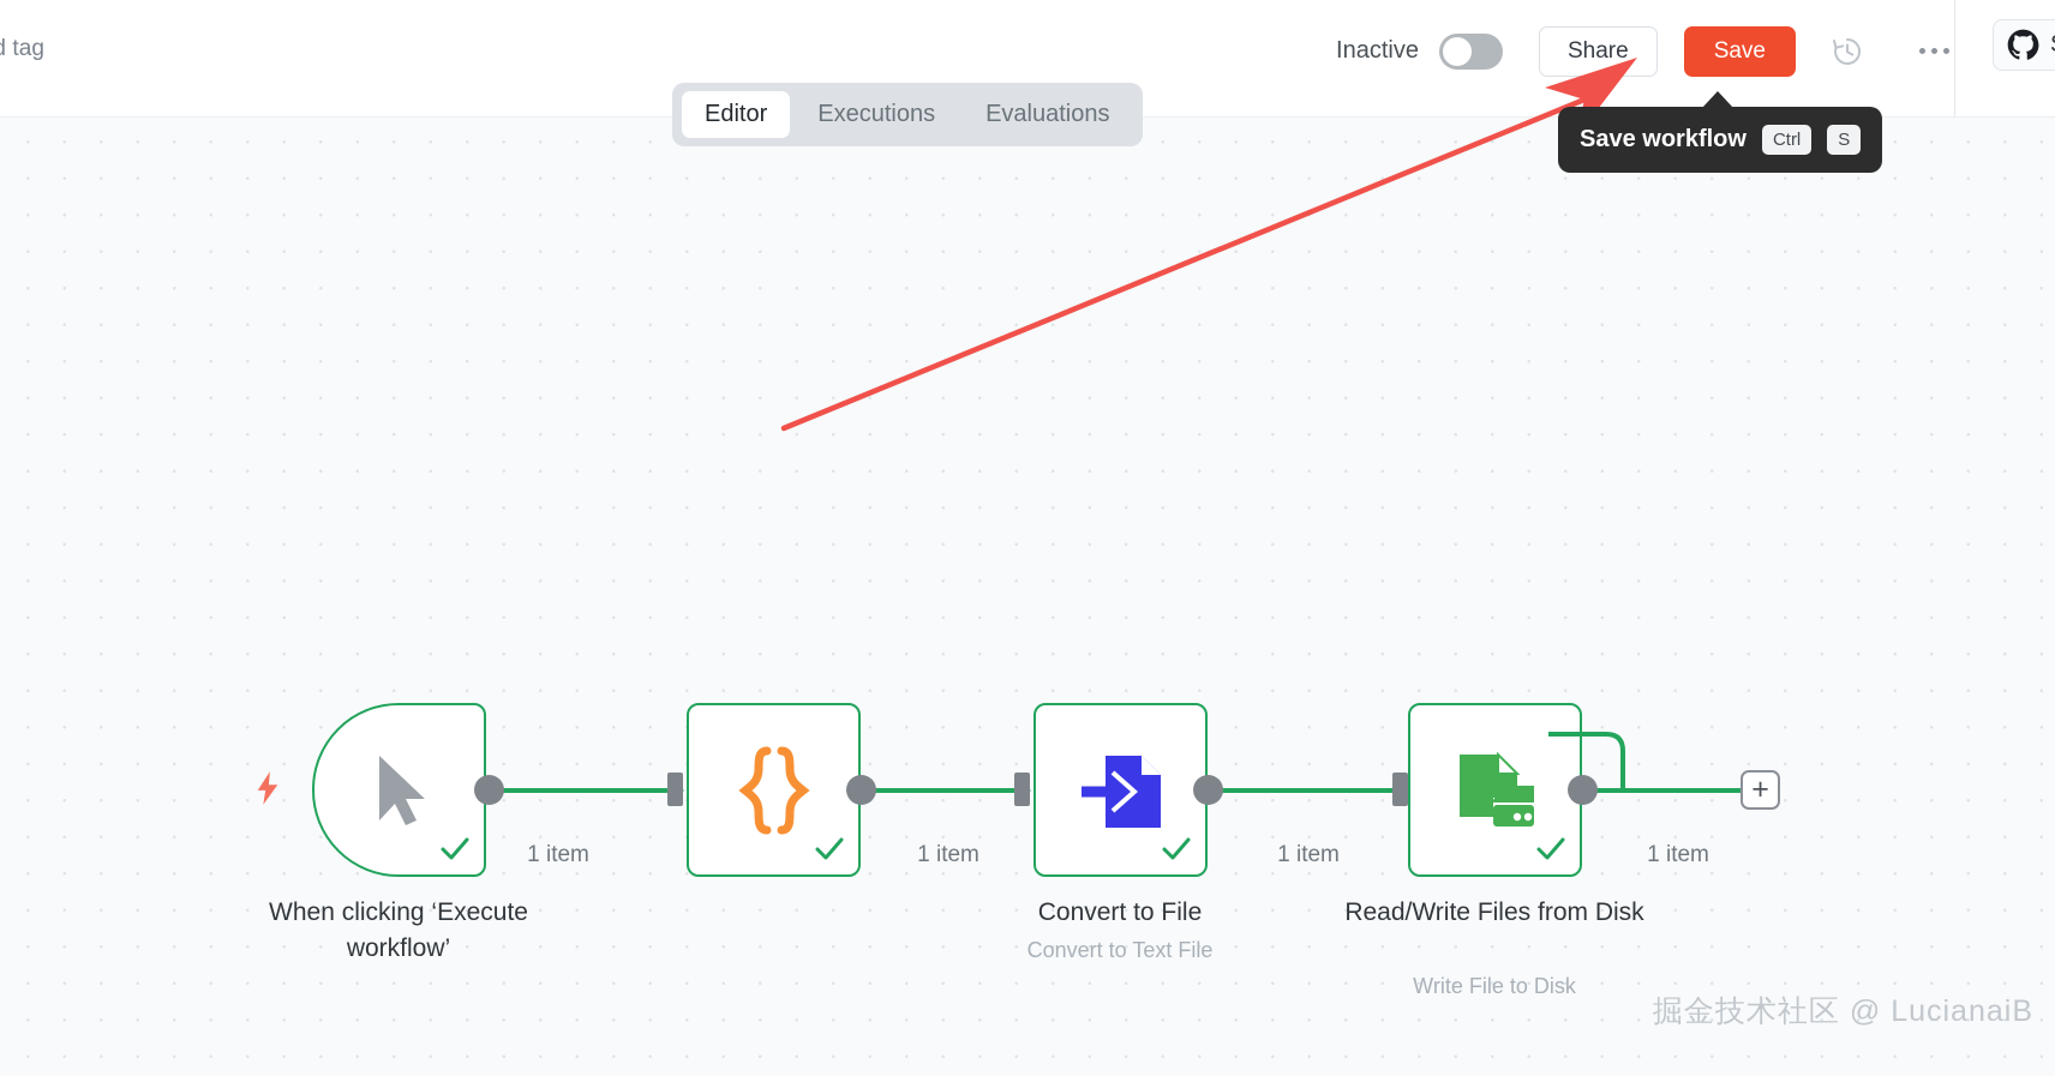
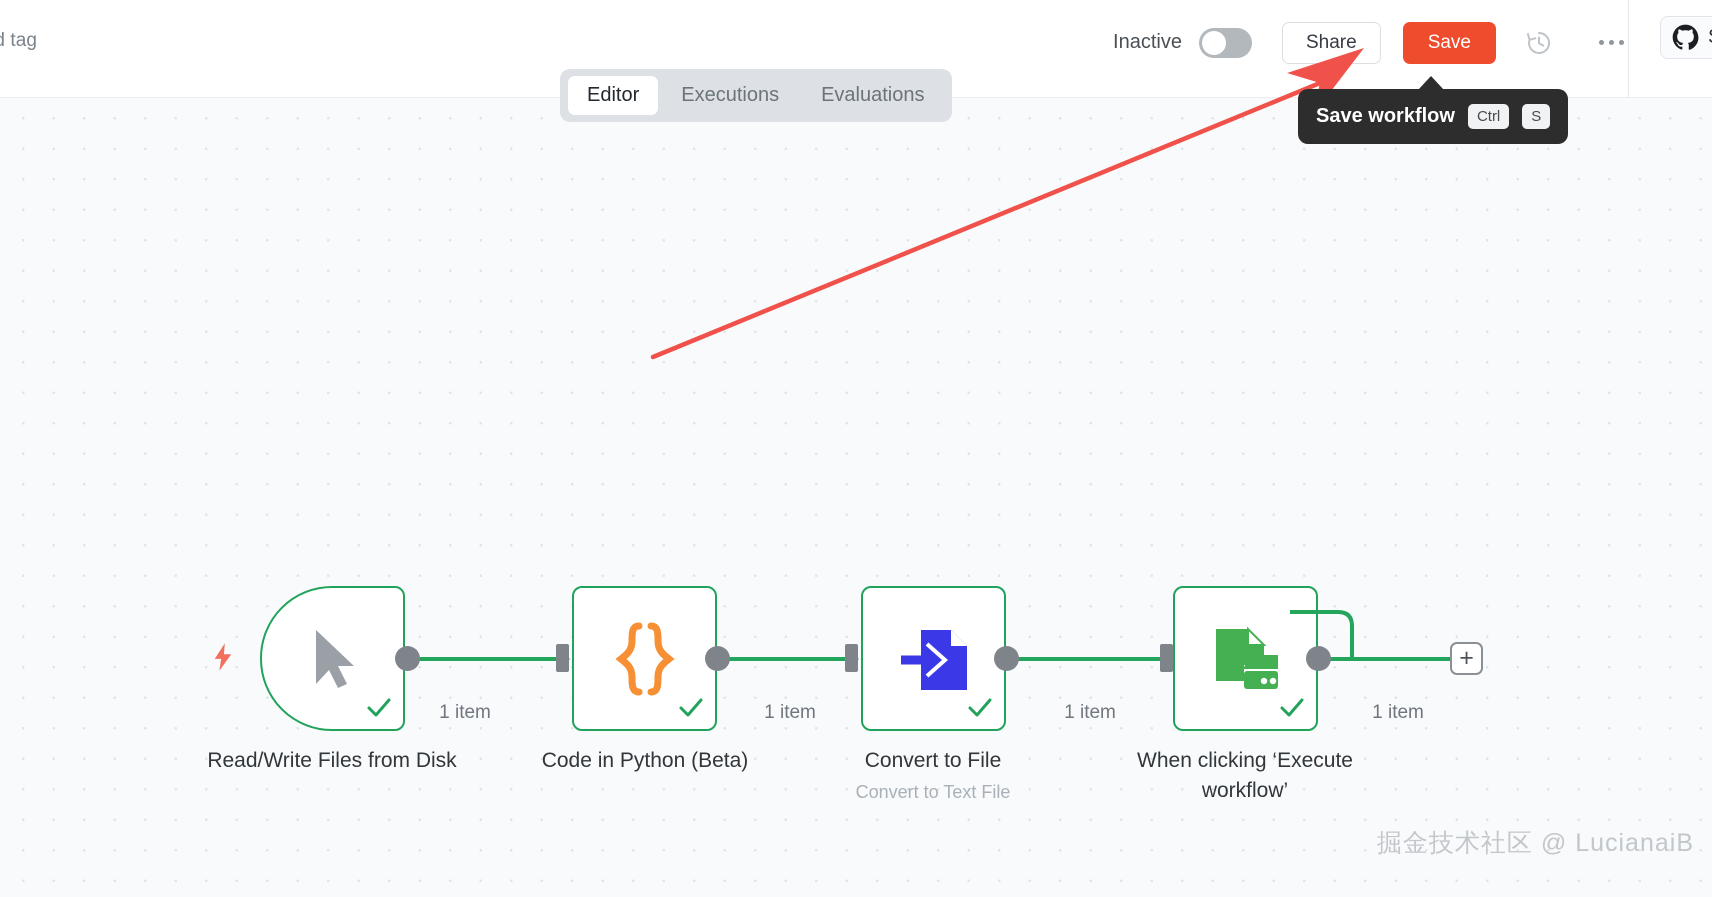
  1 item
  1 item
  1 item
  1 item
- When clicking ‘Execute workflow’
+ Read/Write Files from Disk
+ Code in Python (Beta)
  Convert to File
  Convert to Text File
- Read/Write Files from Disk
+ When clicking ‘Execute workflow’
- Write File to Disk
  +
  掘金技术社区 @ LucianaiB
  Editor
  Executions
  Evaluations
  Inactive
  Share
  Save
  Save workflow
  Ctrl
  S
